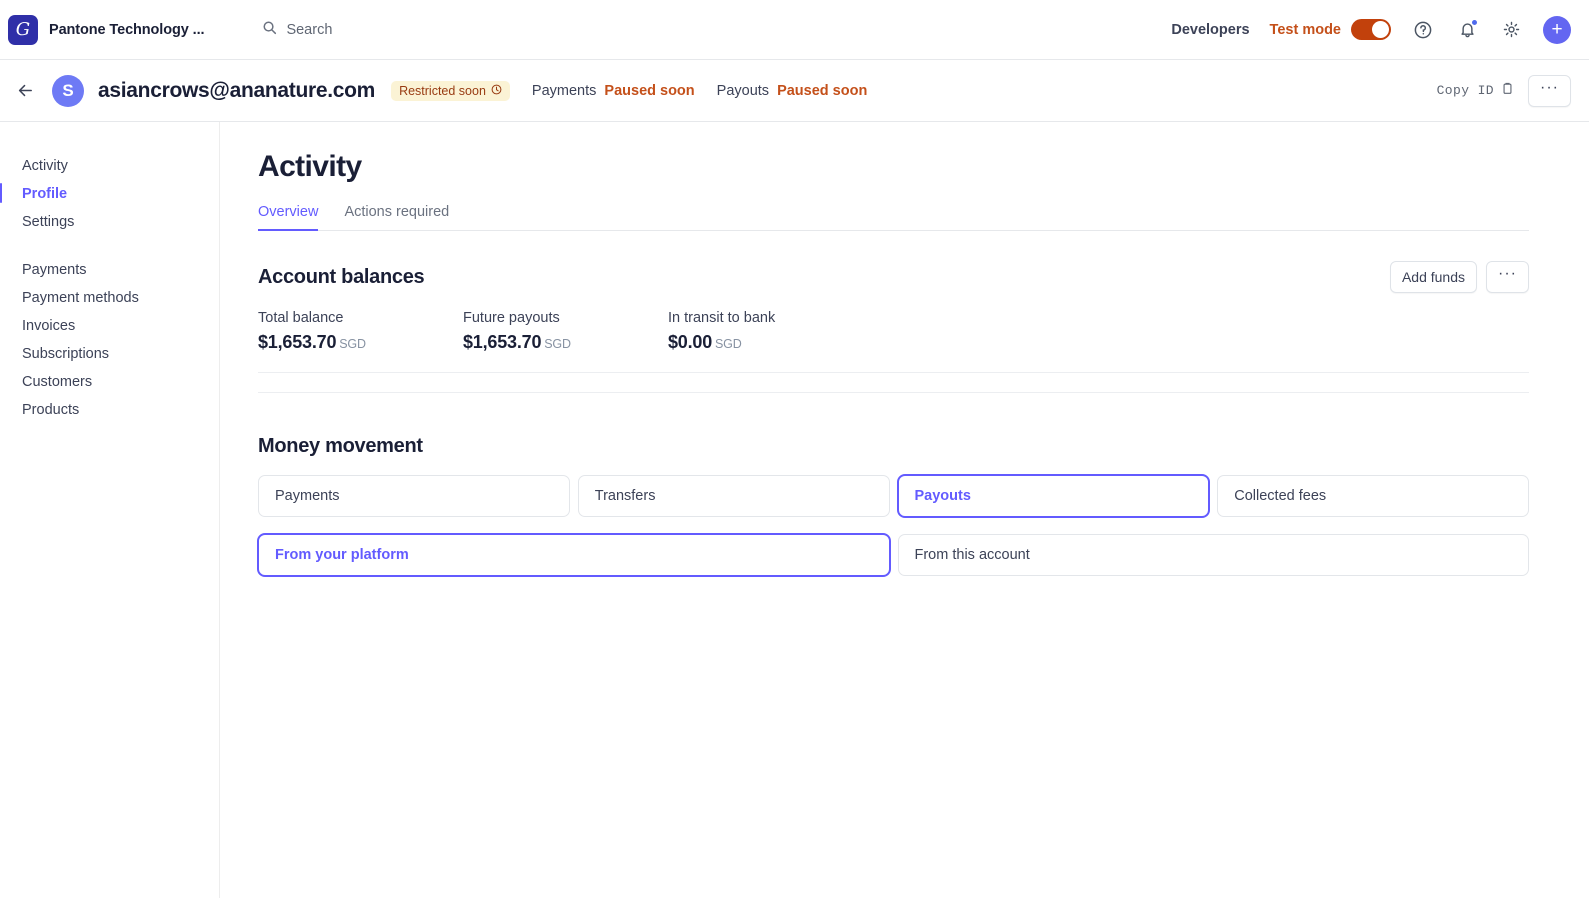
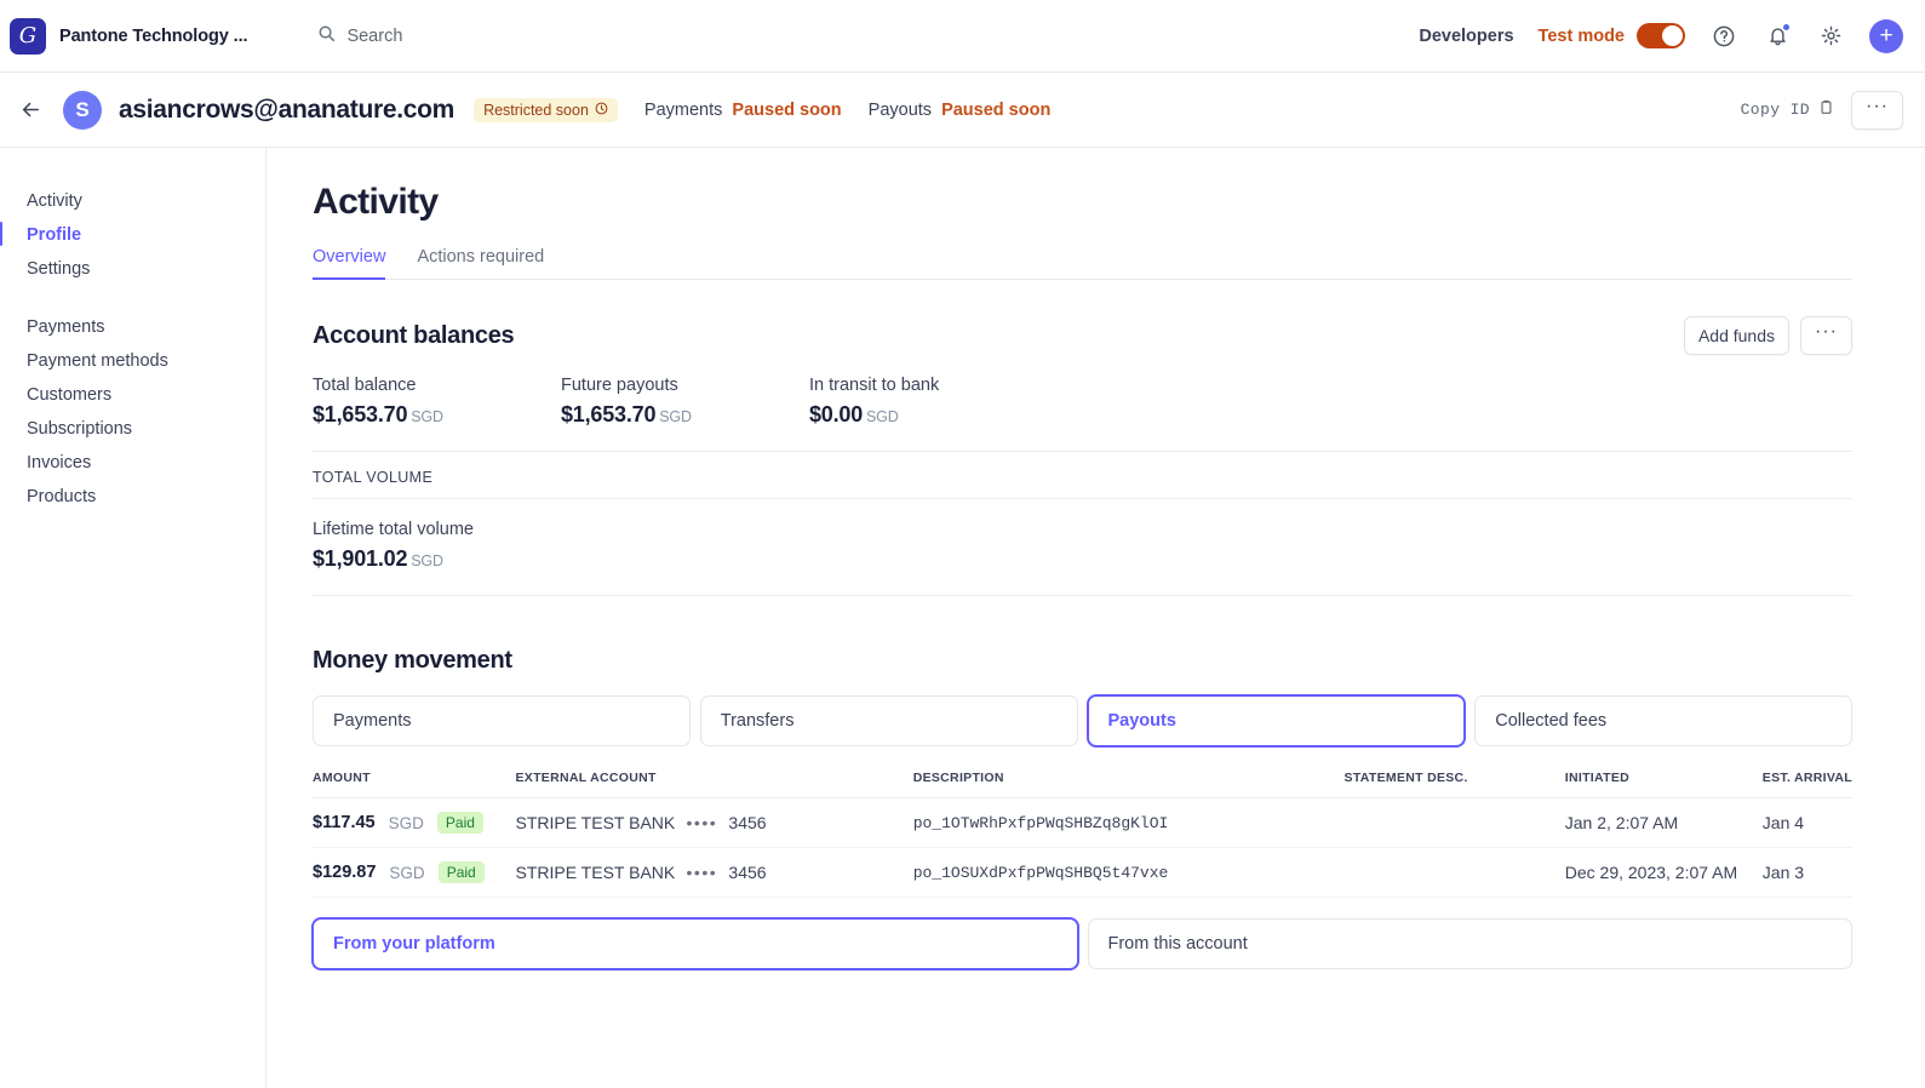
  G
  Pantone Technology ...
  Search
  Developers
  Test mode
  +
  S
  asiancrows@ananature.com
  Restricted soon
  Payments
  Paused soon
  Payouts
  Paused soon
  Copy ID
  ···
  Activity
  Profile
  Settings
  Payments
  Payment methods
- Invoices
+ Customers
  Subscriptions
- Customers
+ Invoices
  Products
  Activity
  Overview
  Actions required
  Account balances
  Add funds
  ···
  Total balance
  $1,653.70 SGD
  Future payouts
  $1,653.70 SGD
  In transit to bank
  $0.00 SGD
+ TOTAL VOLUME
+ Lifetime total volume
+ $1,901.02 SGD
  Money movement
  Payments
  Transfers
  Payouts
  Collected fees
+ AMOUNT	EXTERNAL ACCOUNT	DESCRIPTION	STATEMENT DESC.	INITIATED	EST. ARRIVAL
+ $117.45 SGD Paid	STRIPE TEST BANK •••• 3456	po_1OTwRhPxfpPWqSHBZq8gKlOI		Jan 2, 2:07 AM	Jan 4
+ $129.87 SGD Paid	STRIPE TEST BANK •••• 3456	po_1OSUXdPxfpPWqSHBQ5t47vxe		Dec 29, 2023, 2:07 AM	Jan 3
  From your platform
  From this account
